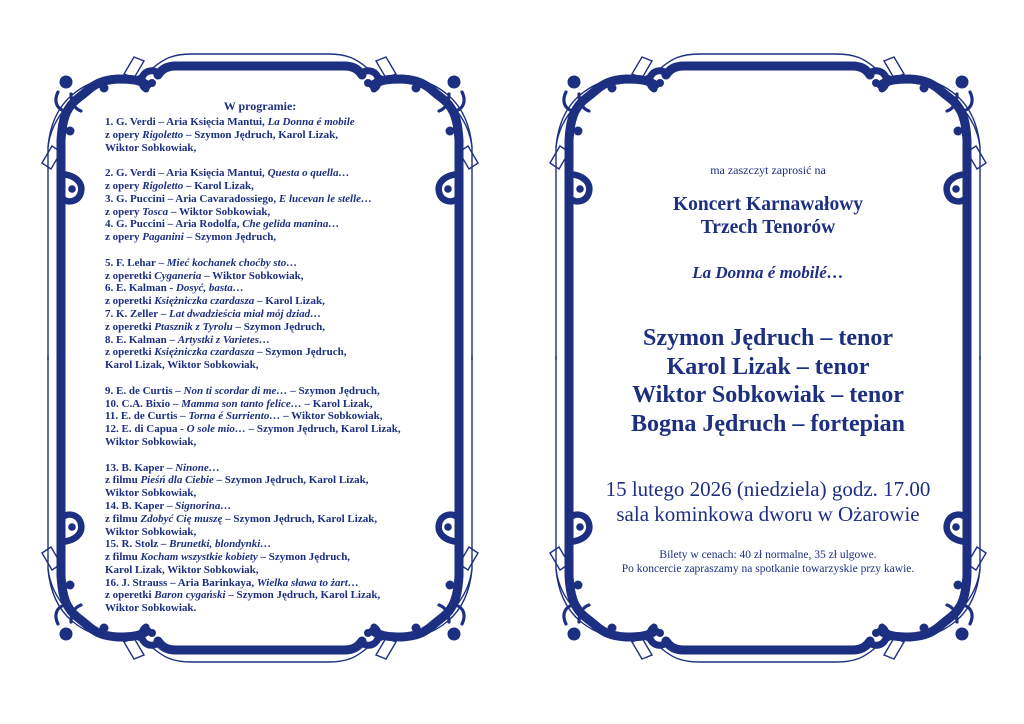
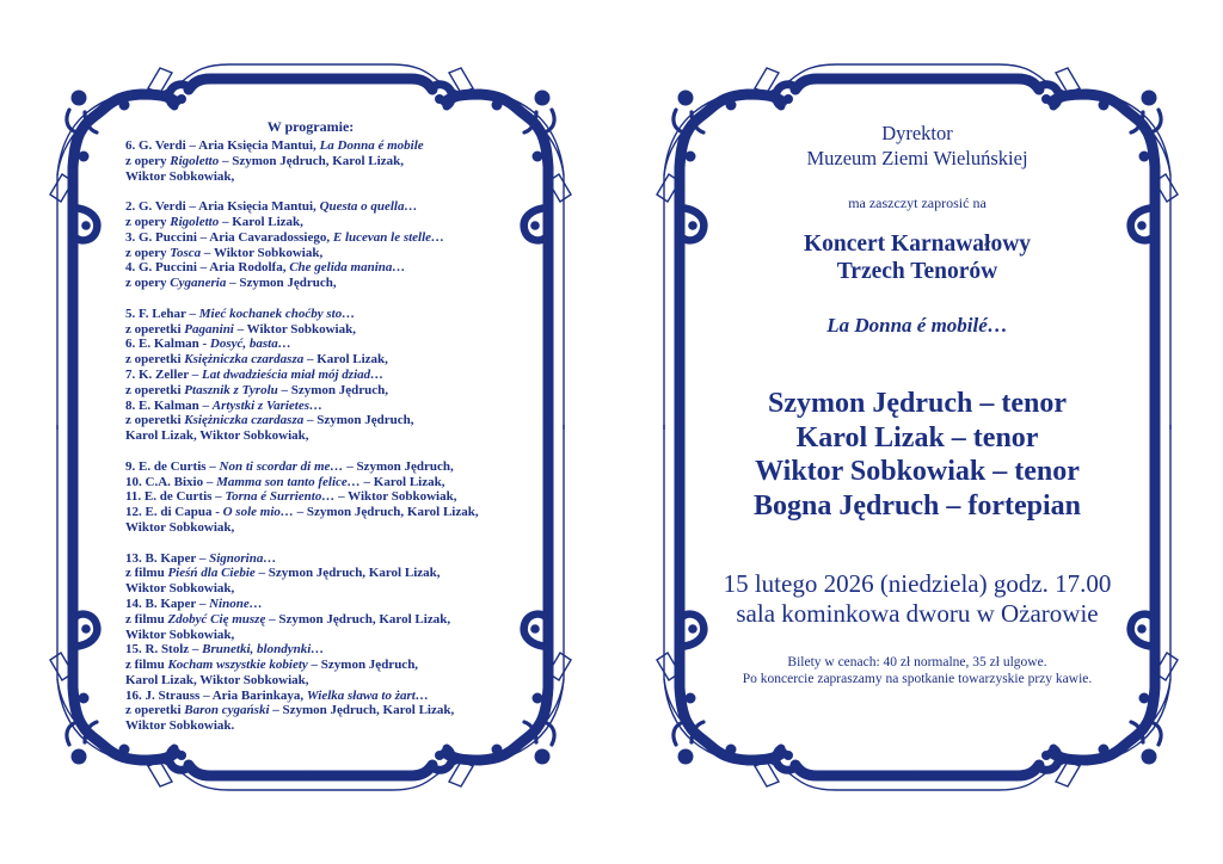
  W programie:
- 1. G. Verdi – Aria Księcia Mantui, La Donna é mobile
+ 6. G. Verdi – Aria Księcia Mantui, La Donna é mobile
  z opery Rigoletto – Szymon Jędruch, Karol Lizak,
  Wiktor Sobkowiak,
  2. G. Verdi – Aria Księcia Mantui, Questa o quella…
  z opery Rigoletto – Karol Lizak,
  3. G. Puccini – Aria Cavaradossiego, E lucevan le stelle…
  z opery Tosca – Wiktor Sobkowiak,
  4. G. Puccini – Aria Rodolfa, Che gelida manina…
- z opery Paganini – Szymon Jędruch,
+ z opery Cyganeria – Szymon Jędruch,
  5. F. Lehar – Mieć kochanek choćby sto…
- z operetki Cyganeria – Wiktor Sobkowiak,
+ z operetki Paganini – Wiktor Sobkowiak,
  6. E. Kalman - Dosyć, basta…
  z operetki Księżniczka czardasza – Karol Lizak,
  7. K. Zeller – Lat dwadzieścia miał mój dziad…
  z operetki Ptasznik z Tyrolu – Szymon Jędruch,
  8. E. Kalman – Artystki z Varietes…
  z operetki Księżniczka czardasza – Szymon Jędruch,
  Karol Lizak, Wiktor Sobkowiak,
  9. E. de Curtis – Non ti scordar di me… – Szymon Jędruch,
  10. C.A. Bixio – Mamma son tanto felice… – Karol Lizak,
  11. E. de Curtis – Torna é Surriento… – Wiktor Sobkowiak,
  12. E. di Capua - O sole mio… – Szymon Jędruch, Karol Lizak,
  Wiktor Sobkowiak,
- 13. B. Kaper – Ninone…
+ 13. B. Kaper – Signorina…
  z filmu Pieśń dla Ciebie – Szymon Jędruch, Karol Lizak,
  Wiktor Sobkowiak,
- 14. B. Kaper – Signorina…
+ 14. B. Kaper – Ninone…
  z filmu Zdobyć Cię muszę – Szymon Jędruch, Karol Lizak,
  Wiktor Sobkowiak,
  15. R. Stolz – Brunetki, blondynki…
  z filmu Kocham wszystkie kobiety – Szymon Jędruch,
  Karol Lizak, Wiktor Sobkowiak,
  16. J. Strauss – Aria Barinkaya, Wielka sława to żart…
  z operetki Baron cygański – Szymon Jędruch, Karol Lizak,
  Wiktor Sobkowiak.
+ Dyrektor
+ Muzeum Ziemi Wieluńskiej
  ma zaszczyt zaprosić na
  Koncert Karnawałowy
  Trzech Tenorów
  La Donna é mobilé…
  Szymon Jędruch – tenor
  Karol Lizak – tenor
  Wiktor Sobkowiak – tenor
  Bogna Jędruch – fortepian
  15 lutego 2026 (niedziela) godz. 17.00
  sala kominkowa dworu w Ożarowie
  Bilety w cenach: 40 zł normalne, 35 zł ulgowe.
  Po koncercie zapraszamy na spotkanie towarzyskie przy kawie.
